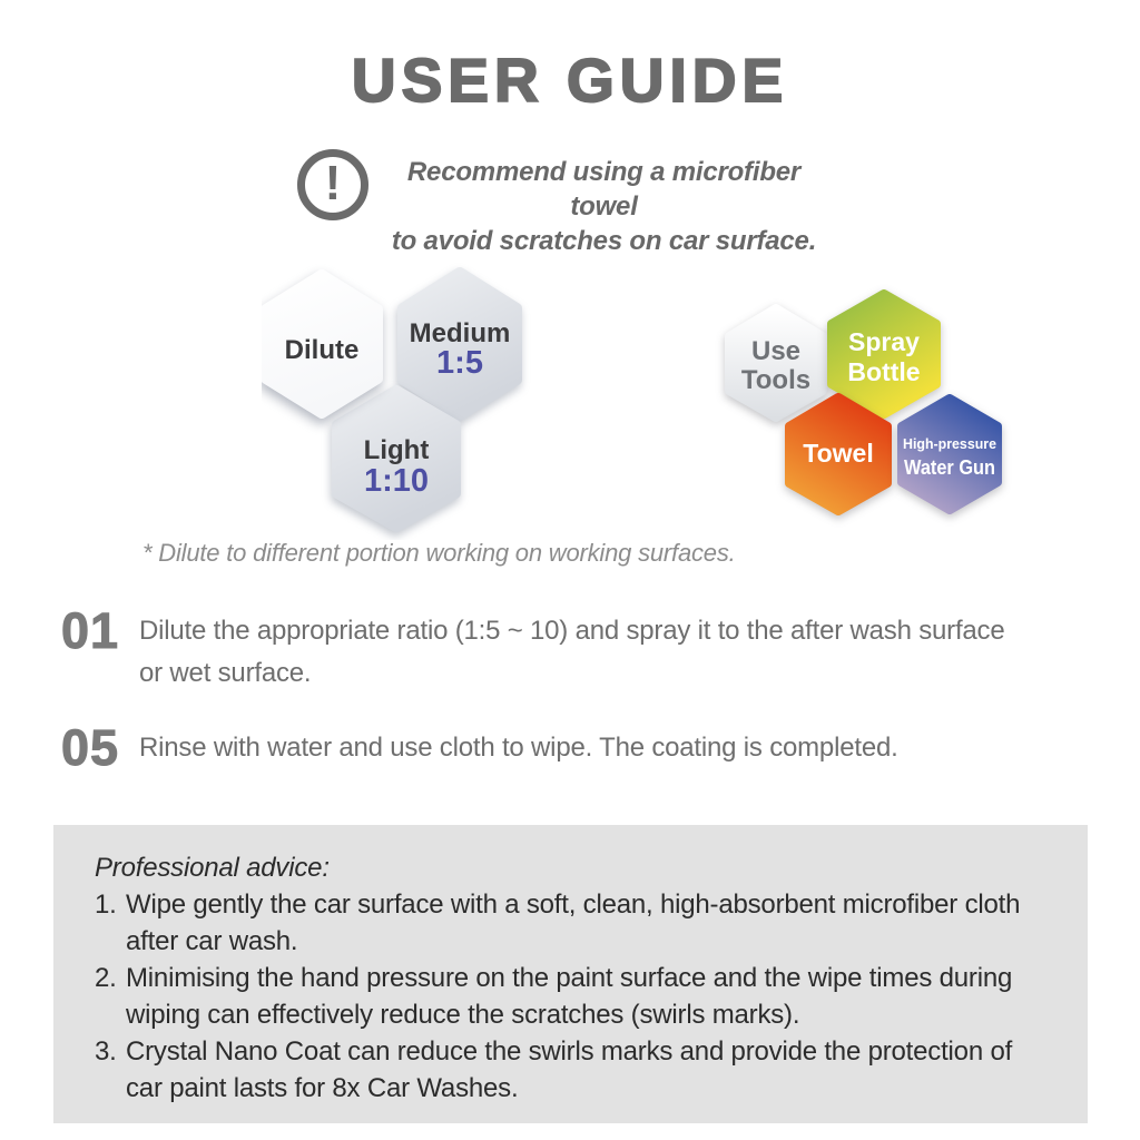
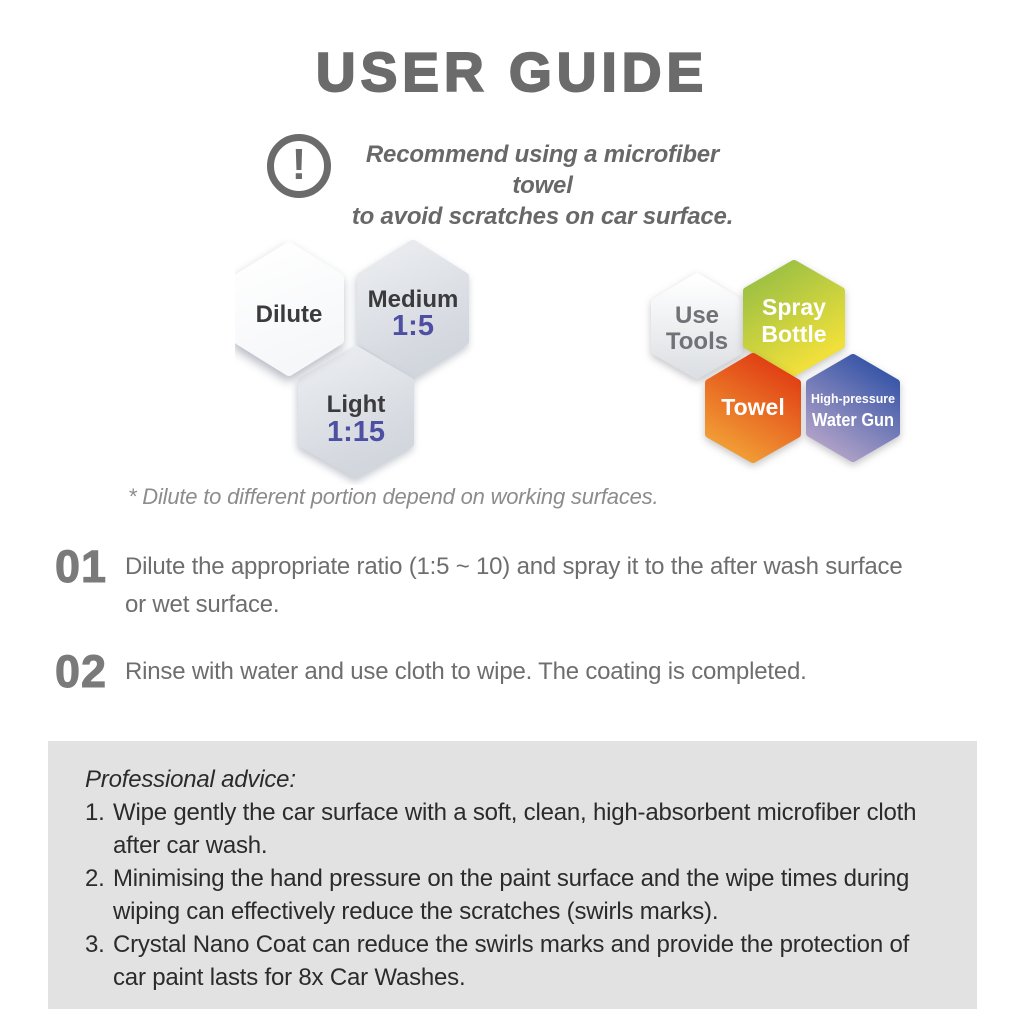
  USER GUIDE
  !
  Recommend using a microfiber towel
  to avoid scratches on car surface.
  Medium
  1:5
  Light
- 1:10
+ 1:15
  Dilute
  Use
  Tools
  Spray
  Bottle
  Towel
  High-pressure
  Water Gun
- * Dilute to different portion working on working surfaces.
+ * Dilute to different portion depend on working surfaces.
  01
  Dilute the appropriate ratio (1:5 ~ 10) and spray it to the after wash surface
  or wet surface.
- 05
+ 02
  Rinse with water and use cloth to wipe. The coating is completed.
  Professional advice:
  1.
  Wipe gently the car surface with a soft, clean, high-absorbent microfiber cloth
  after car wash.
  2.
  Minimising the hand pressure on the paint surface and the wipe times during
  wiping can effectively reduce the scratches (swirls marks).
  3.
  Crystal Nano Coat can reduce the swirls marks and provide the protection of
  car paint lasts for 8x Car Washes.
